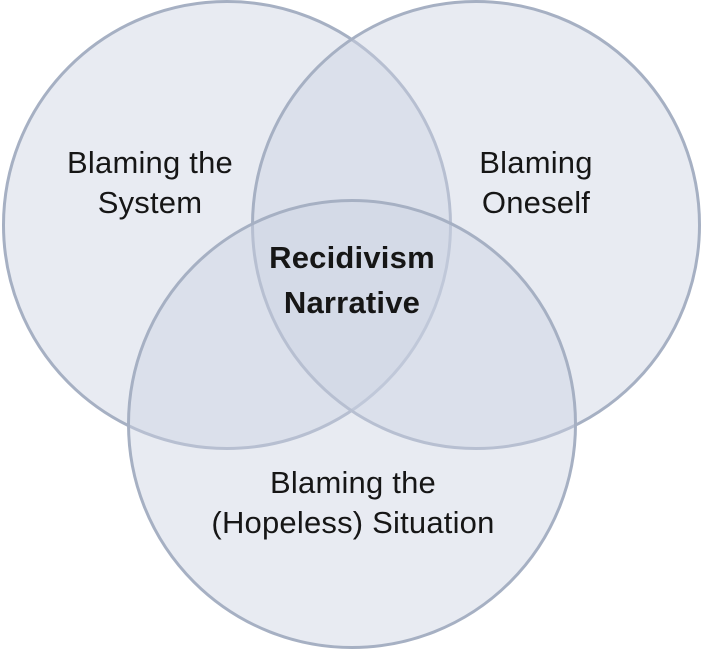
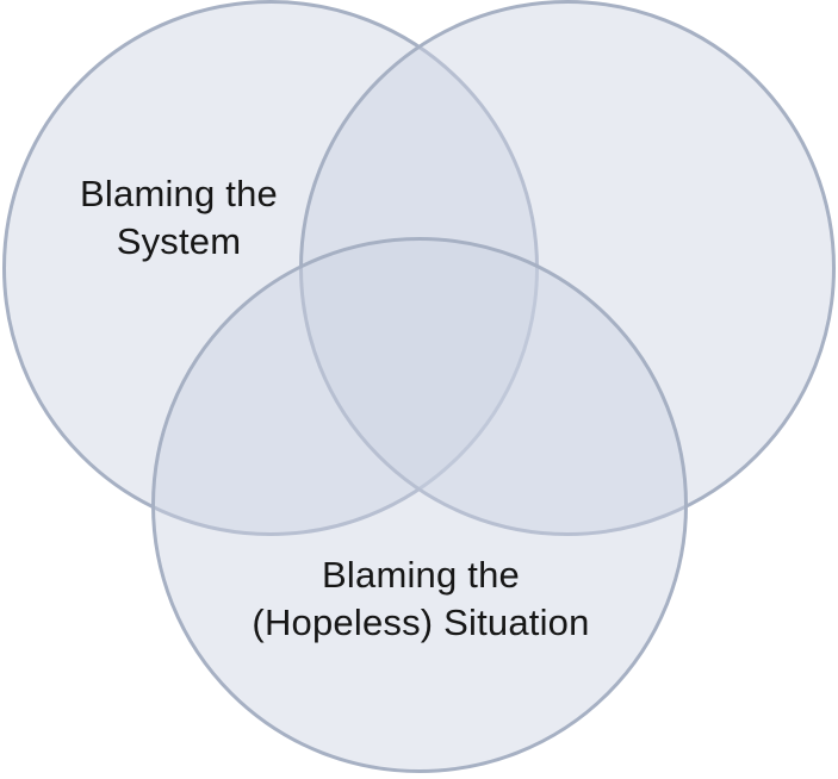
  Blaming the
  System
- Blaming
- Oneself
- Recidivism
- Narrative
  Blaming the
  (Hopeless) Situation
